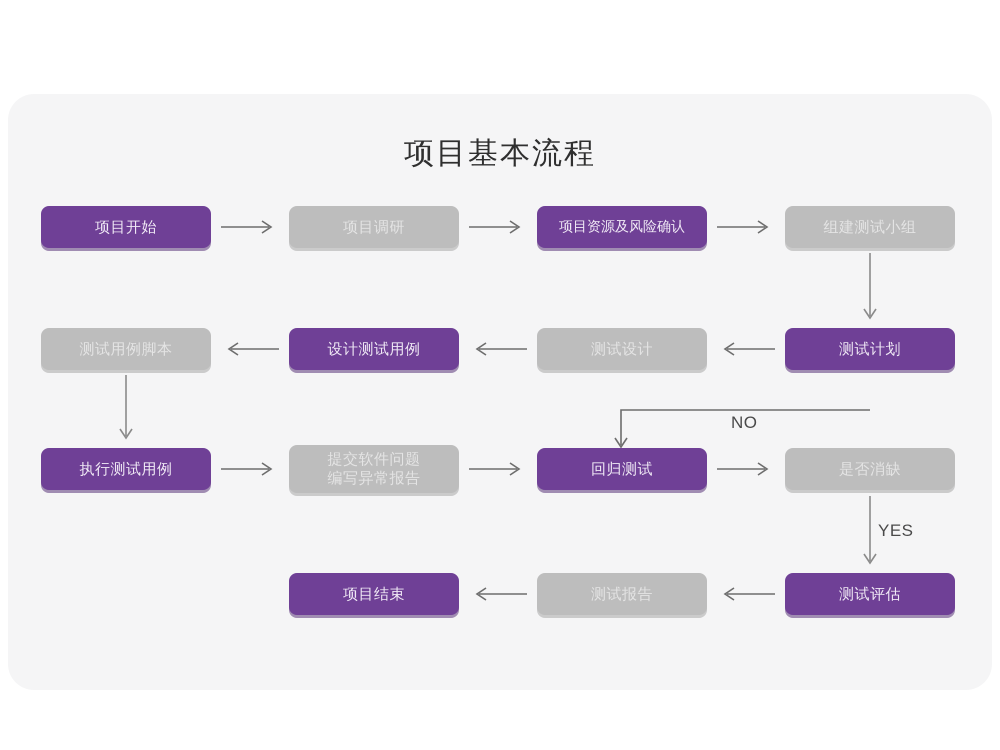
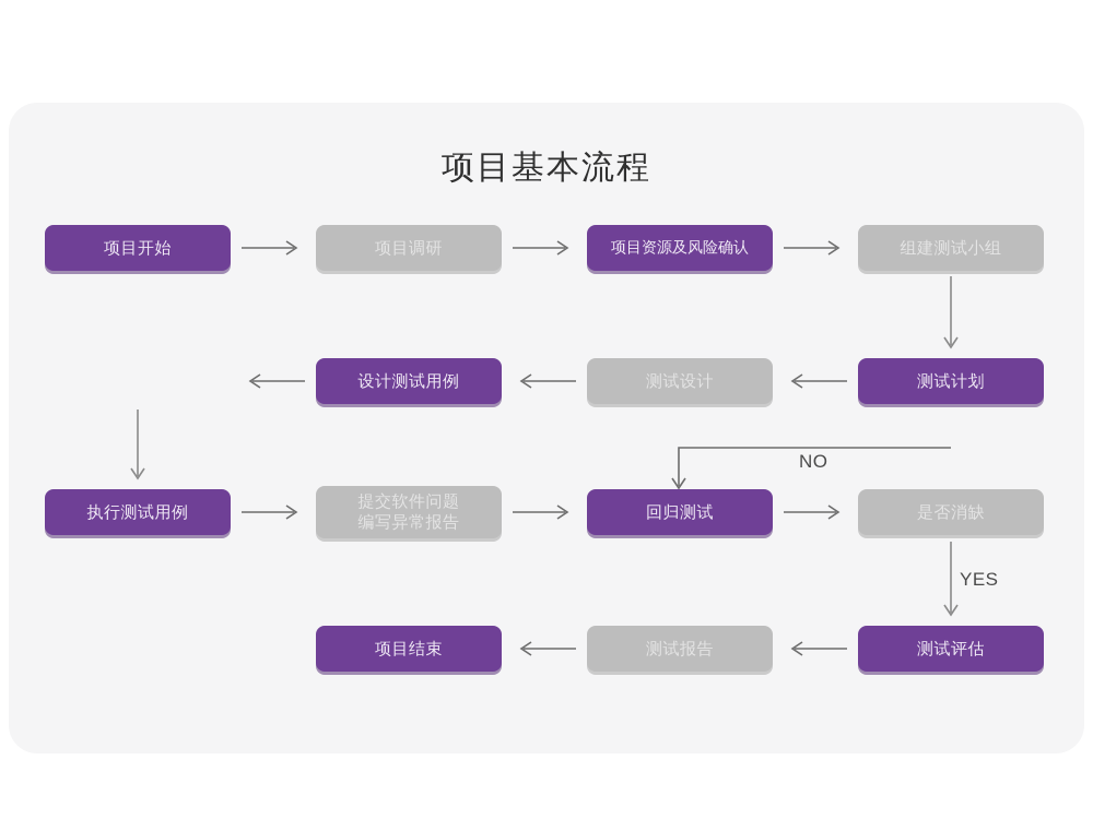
  项目基本流程
  项目开始
  项目调研
  项目资源及风险确认
  组建测试小组
- 测试用例脚本
  设计测试用例
  测试设计
  测试计划
  NO
  执行测试用例
  提交软件问题
  编写异常报告
  回归测试
  是否消缺
  YES
  项目结束
  测试报告
  测试评估
